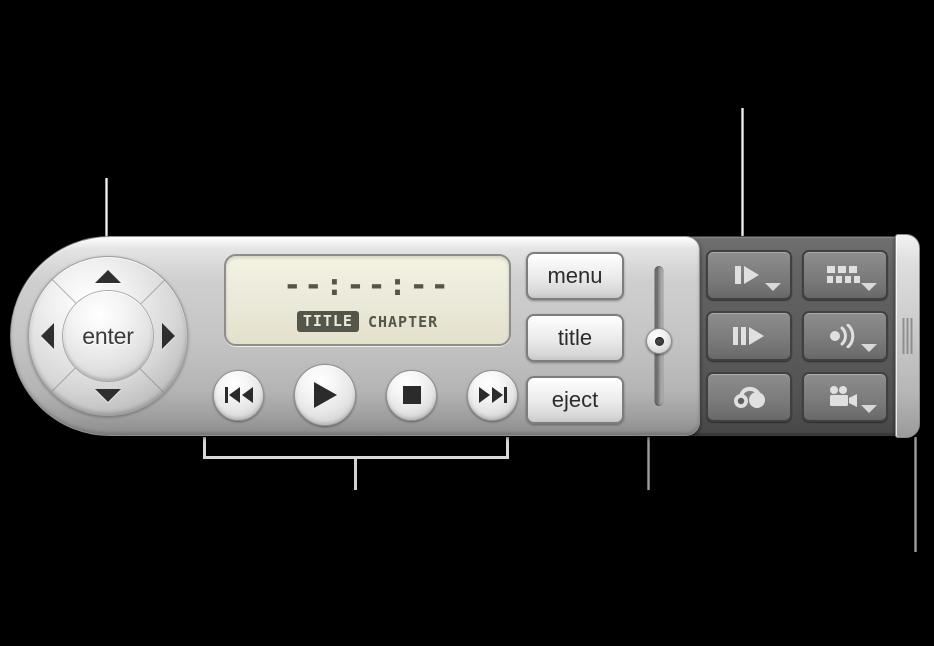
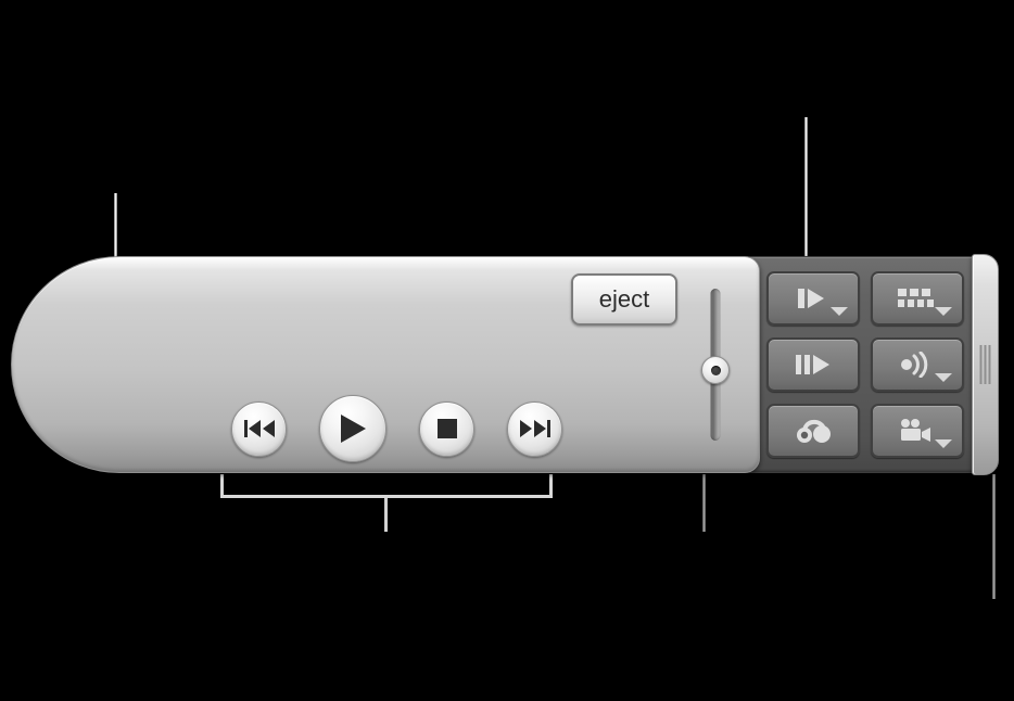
- enter
- --:--:--
- TITLE
- CHAPTER
- menu
- title
  eject
